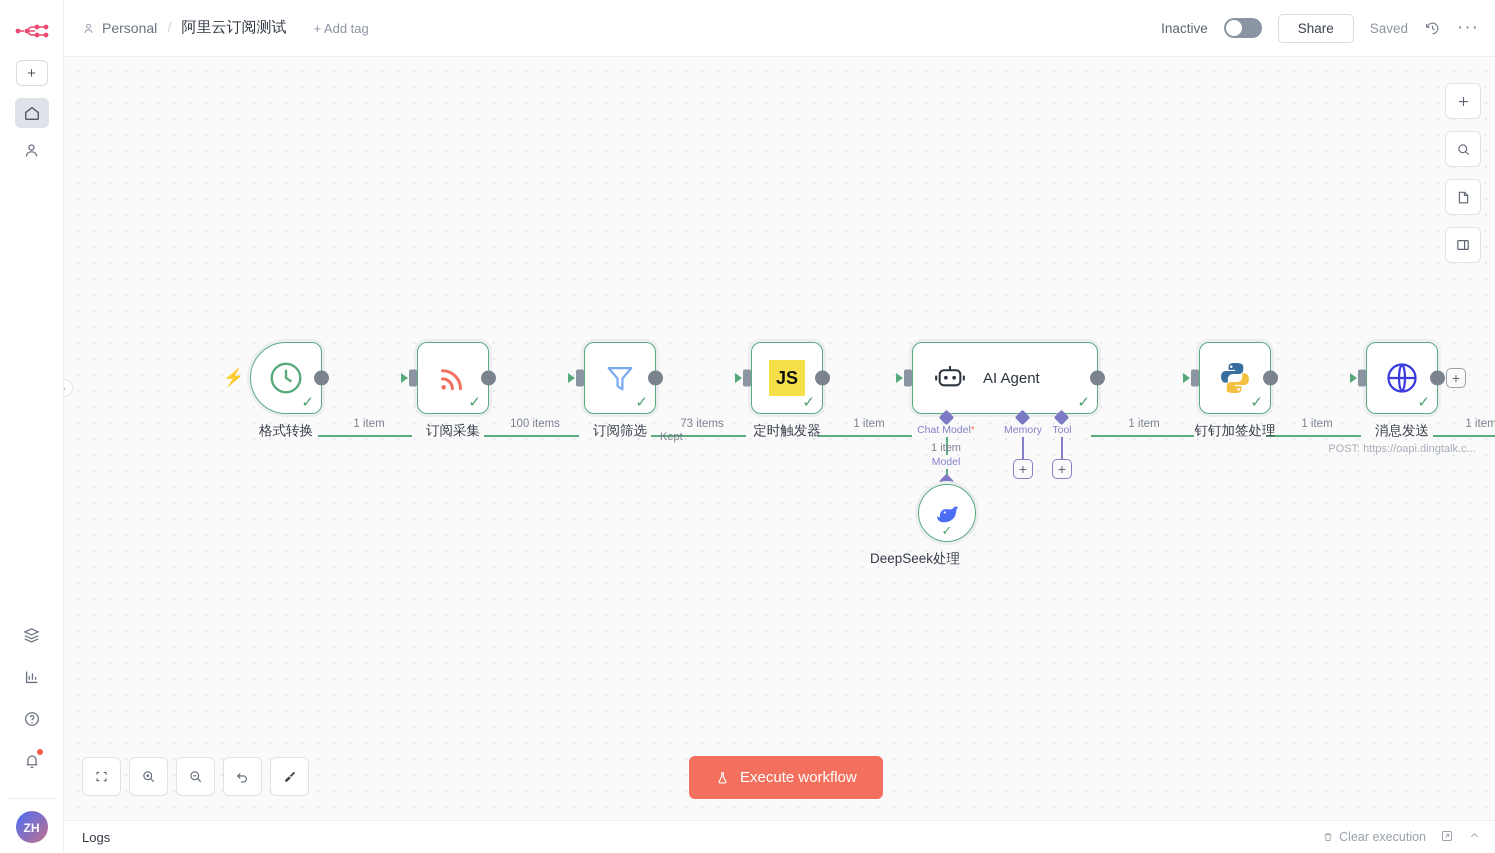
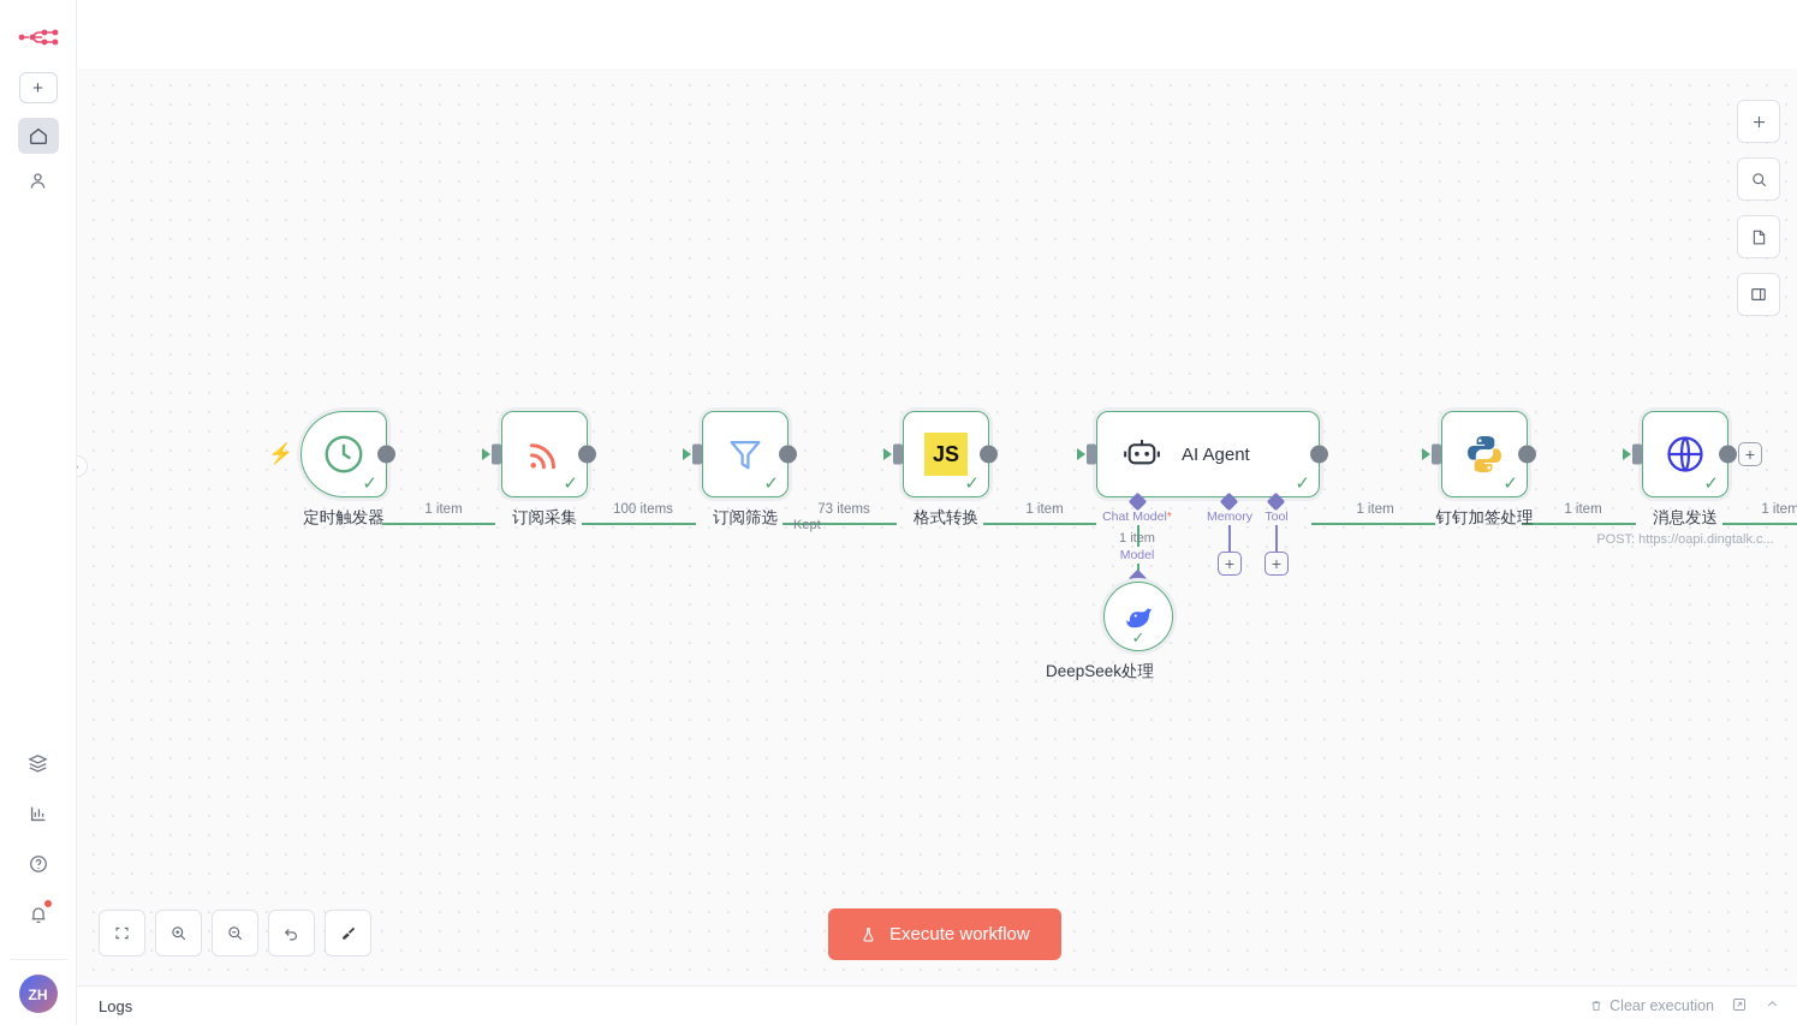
  +
  ZH
- Personal
- /
- 阿里云订阅测试
- + Add tag
- Inactive
- Share
- Saved
- ···
  ›
  Execute workflow
  1 item
  100 items
  73 items
  Kept
  1 item
  1 item
  1 item
  1 item
  +
  ⚡
  ✓
- 格式转换
+ 定时触发器
  ✓
  订阅采集
  ✓
  订阅筛选
  JS
  ✓
- 定时触发器
+ 格式转换
  AI Agent
  ✓
  Chat Model*
  1 item
  Model
  Memory
  +
  Tool
  +
  ✓
  DeepSeek处理
  ✓
  钉钉加签处理
  ✓
  消息发送
  POST: https://oapi.dingtalk.c...
  Logs
  Clear execution
